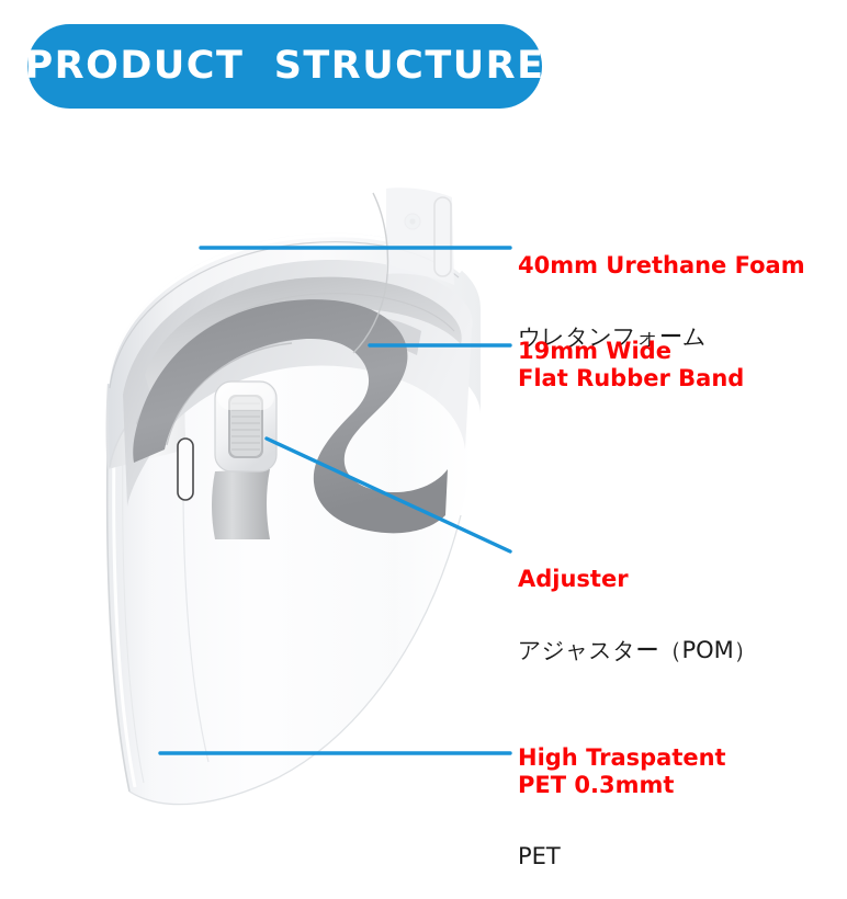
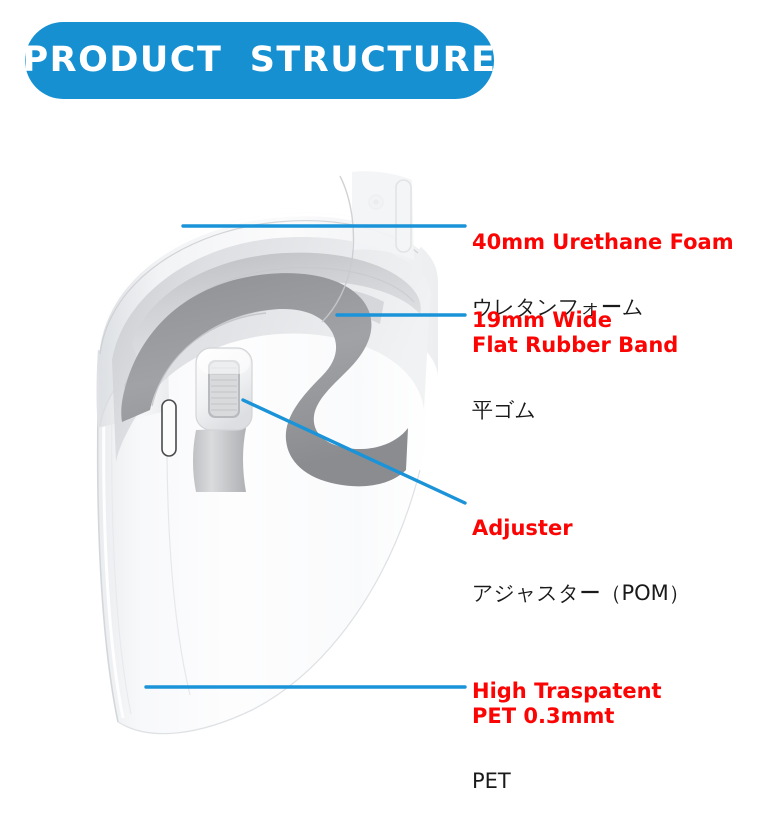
  PRODUCT STRUCTURE
  40mm Urethane Foam
  ウレタンフォーム
  19mm Wide
  Flat Rubber Band
+ 平ゴム
  Adjuster
  アジャスター（POM）
  High Traspatent
  PET 0.3mmt
  PET
